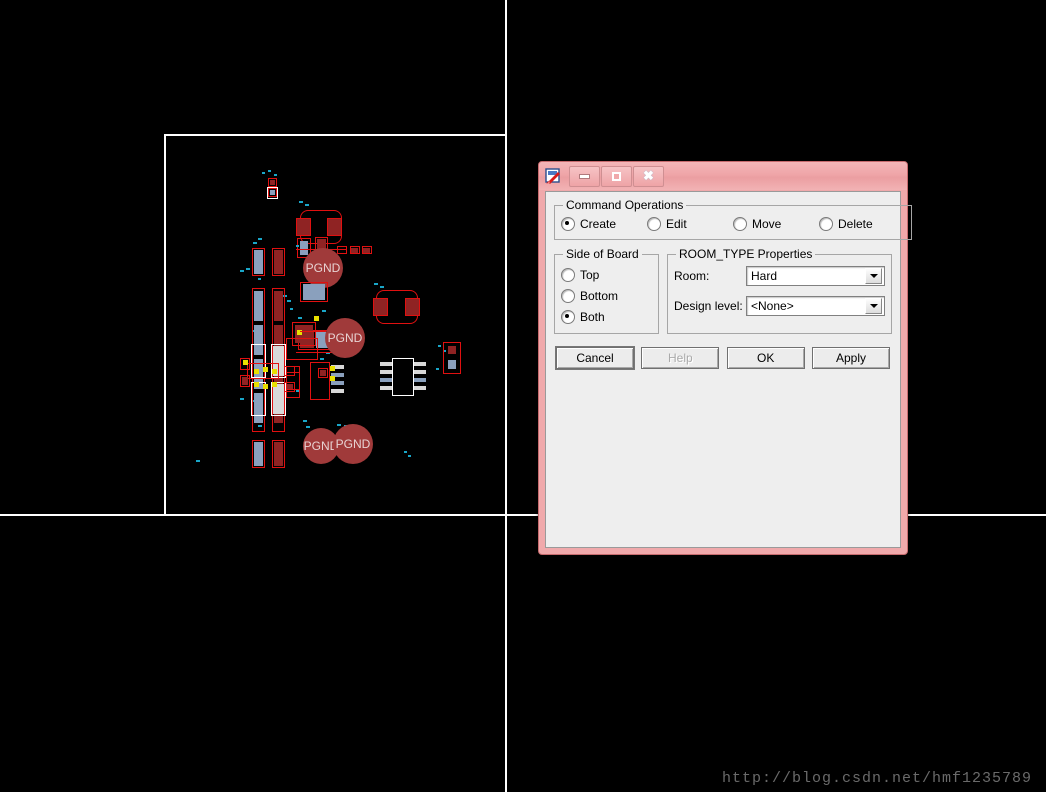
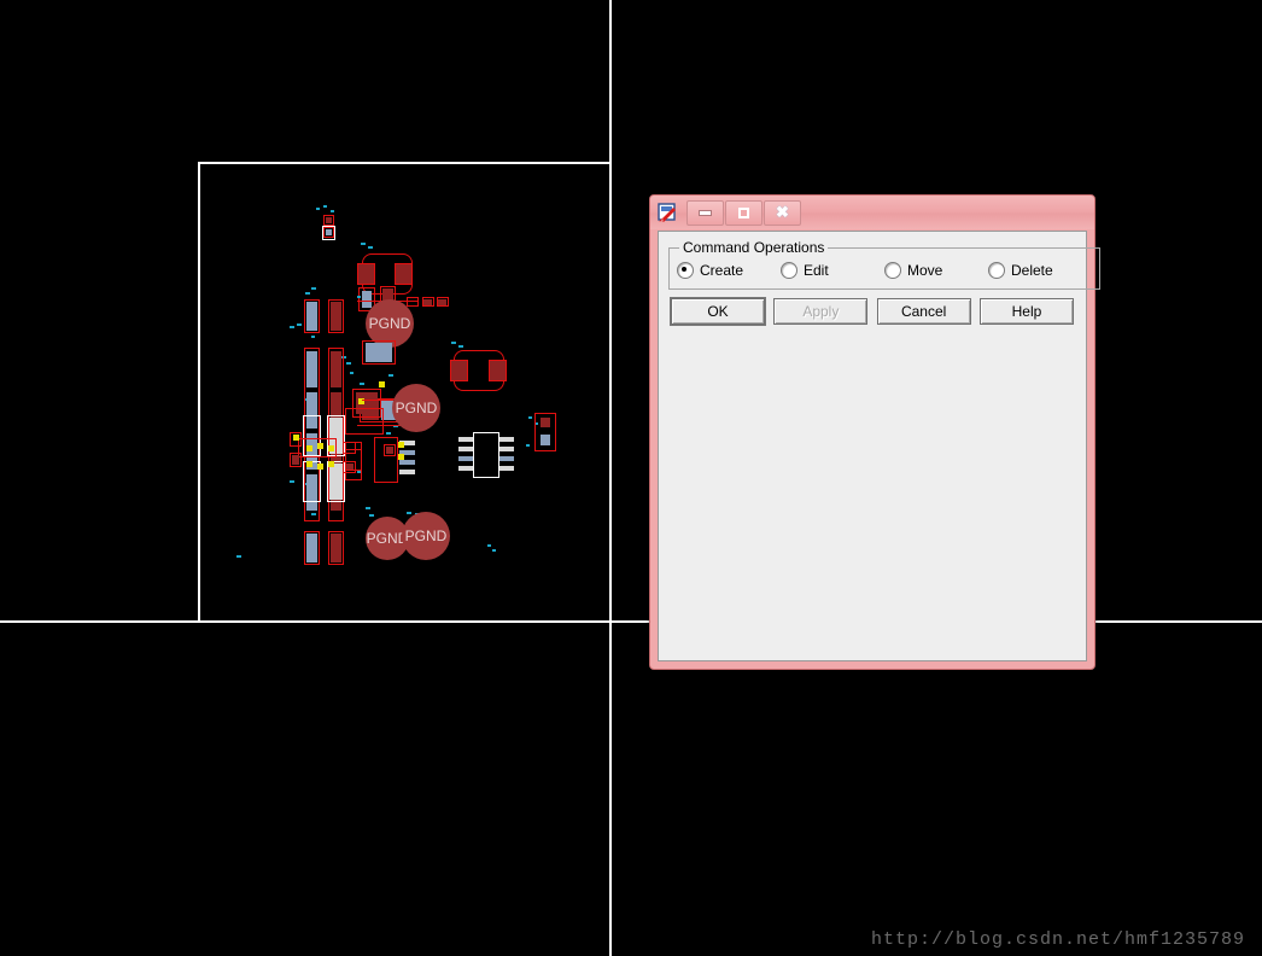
  PGND
  PGND
  PGN
  PGND
  http://blog.csdn.net/hmf1235789
  ✖
  Command Operations
  Create
  Edit
  Move
  Delete
- Side of Board
- Top
- Bottom
- Both
- ROOM_TYPE Properties
- Room:
- Hard
- Design level:
- <None>
- Cancel
+ OK
- Help
+ Apply
- OK
+ Cancel
- Apply
+ Help
